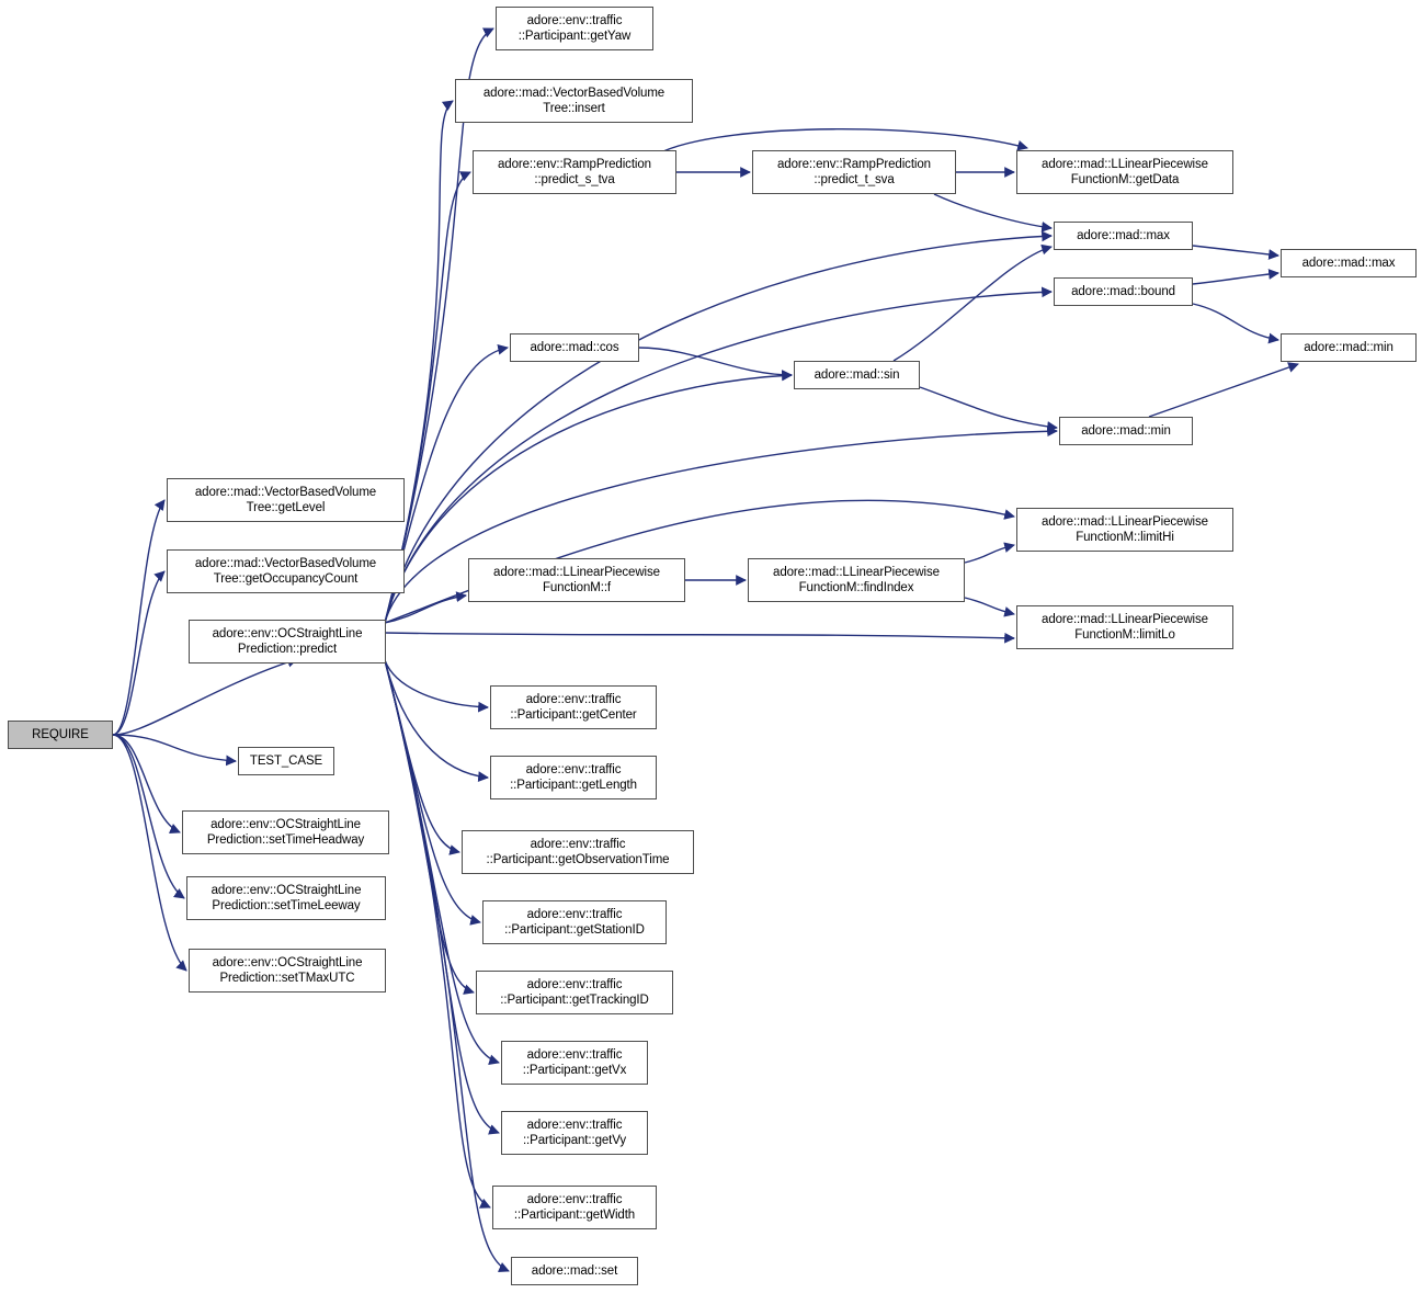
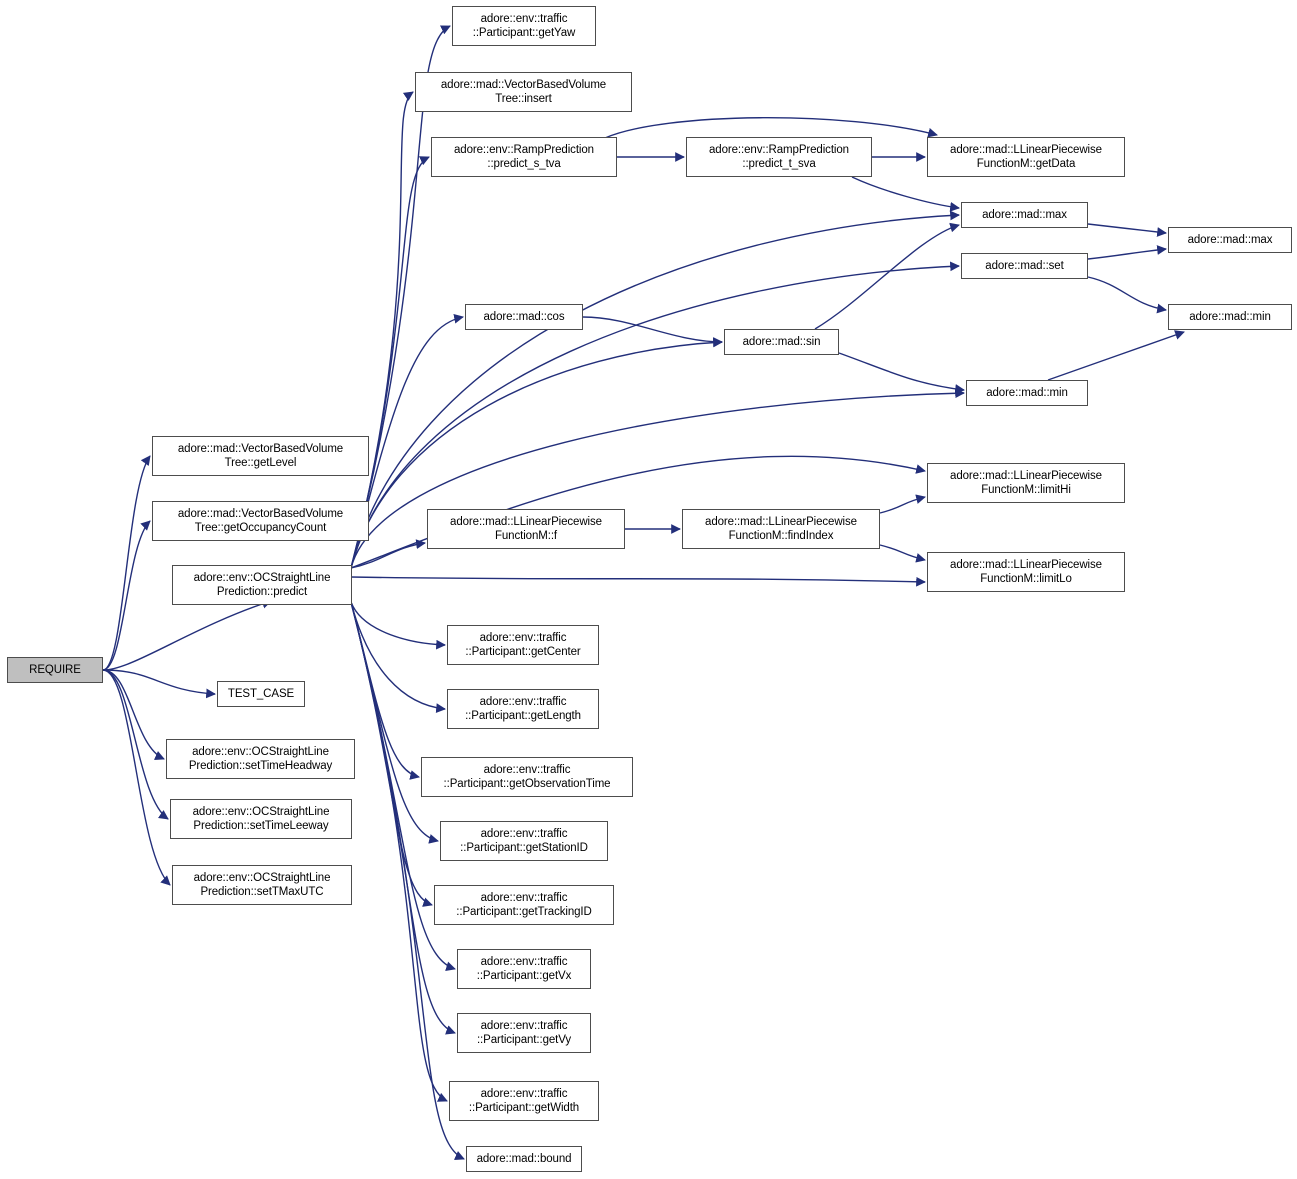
  REQUIRE
  adore::env::traffic
  ::Participant::getYaw
  adore::mad::VectorBasedVolume
  Tree::insert
  adore::env::RampPrediction
  ::predict_s_tva
  adore::env::RampPrediction
  ::predict_t_sva
  adore::mad::LLinearPiecewise
  FunctionM::getData
  adore::mad::max
  adore::mad::max
- adore::mad::bound
+ adore::mad::set
  adore::mad::min
  adore::mad::cos
  adore::mad::sin
  adore::mad::min
  adore::mad::VectorBasedVolume
  Tree::getLevel
  adore::mad::LLinearPiecewise
  FunctionM::limitHi
  adore::mad::VectorBasedVolume
  Tree::getOccupancyCount
  adore::mad::LLinearPiecewise
  FunctionM::f
  adore::mad::LLinearPiecewise
  FunctionM::findIndex
  adore::env::OCStraightLine
  Prediction::predict
  adore::mad::LLinearPiecewise
  FunctionM::limitLo
  adore::env::traffic
  ::Participant::getCenter
  TEST_CASE
  adore::env::traffic
  ::Participant::getLength
  adore::env::OCStraightLine
  Prediction::setTimeHeadway
  adore::env::traffic
  ::Participant::getObservationTime
  adore::env::OCStraightLine
  Prediction::setTimeLeeway
  adore::env::traffic
  ::Participant::getStationID
  adore::env::OCStraightLine
  Prediction::setTMaxUTC
  adore::env::traffic
  ::Participant::getTrackingID
  adore::env::traffic
  ::Participant::getVx
  adore::env::traffic
  ::Participant::getVy
  adore::env::traffic
  ::Participant::getWidth
- adore::mad::set
+ adore::mad::bound
